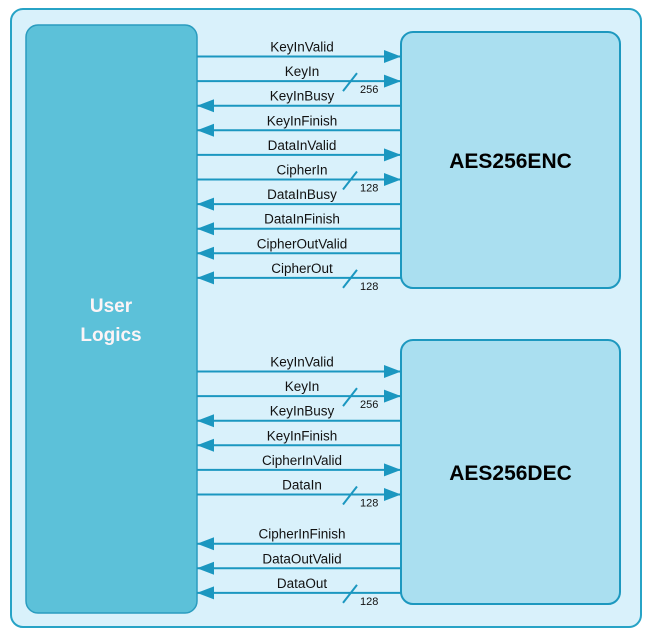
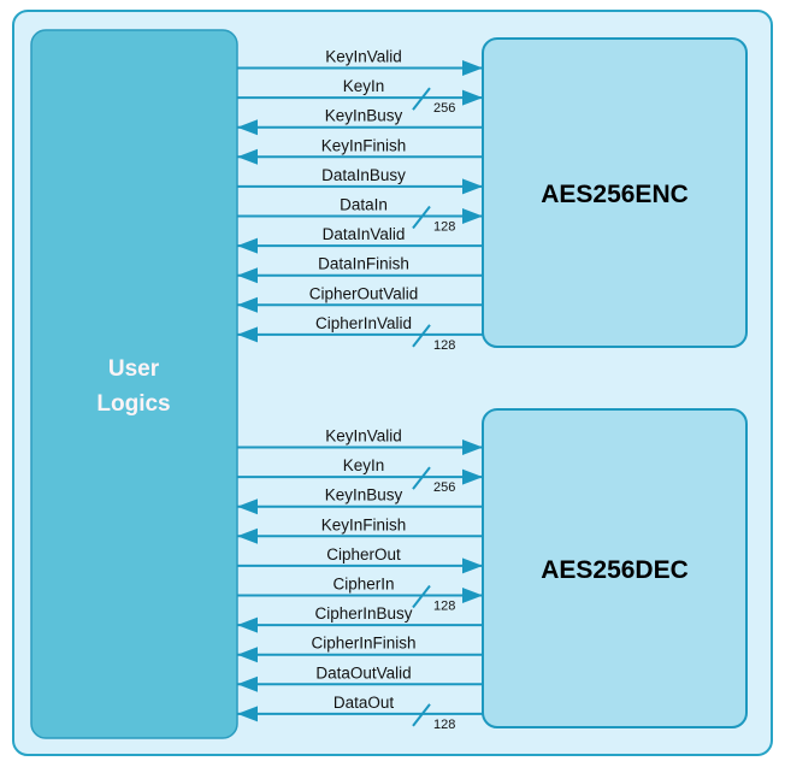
  User
  Logics
  AES256ENC
  KeyInValid
  KeyIn
  256
  KeyInBusy
  KeyInFinish
- DataInValid
+ DataInBusy
- CipherIn
+ DataIn
  128
- DataInBusy
+ DataInValid
  DataInFinish
  CipherOutValid
- CipherOut
+ CipherInValid
  128
  AES256DEC
  KeyInValid
  KeyIn
  256
  KeyInBusy
  KeyInFinish
- CipherInValid
+ CipherOut
- DataIn
+ CipherIn
  128
+ CipherInBusy
  CipherInFinish
  DataOutValid
  DataOut
  128
